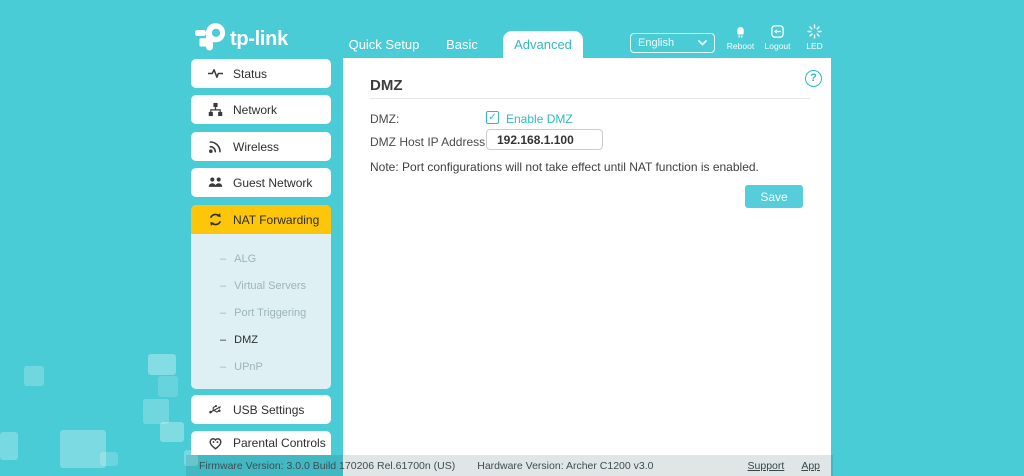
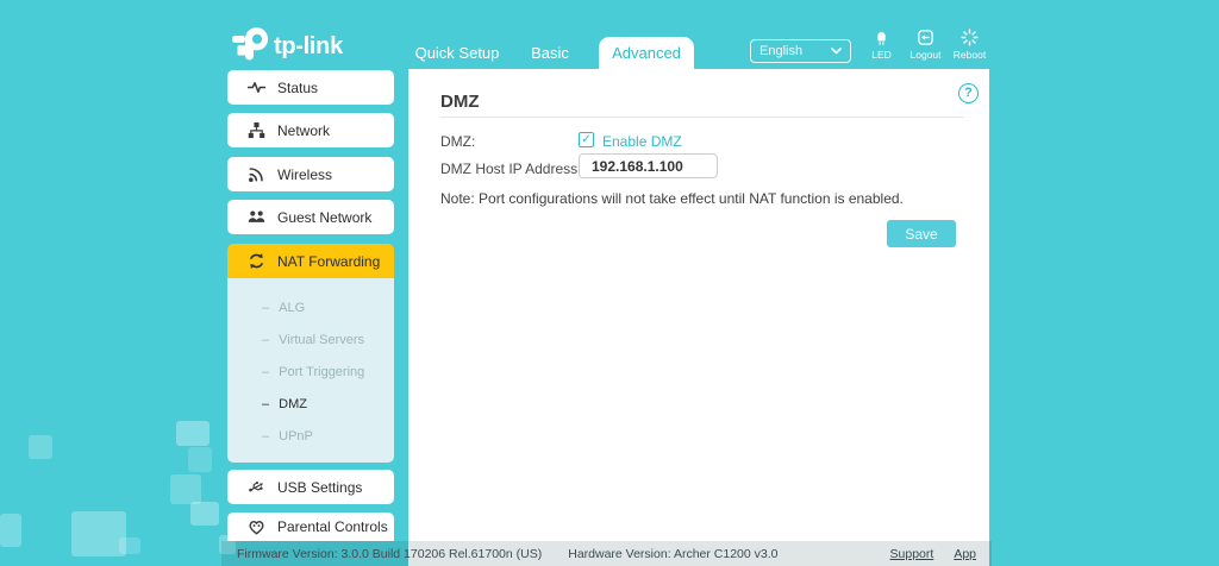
  tp-link
  Quick Setup
  Basic
  Advanced
  English
- Reboot
+ LED
  Logout
- LED
+ Reboot
  Status
  Network
  Wireless
  Guest Network
  NAT Forwarding
  –
  ALG
  –
  Virtual Servers
  –
  Port Triggering
  –
  DMZ
  –
  UPnP
  USB Settings
  Parental Controls
  ?
  DMZ
  DMZ:
  ✓
  Enable DMZ
  DMZ Host IP Address
  192.168.1.100
  Note: Port configurations will not take effect until NAT function is enabled.
  Save
  Firmware Version: 3.0.0 Build 170206 Rel.61700n (US)
  Hardware Version: Archer C1200 v3.0
  Support
  App
